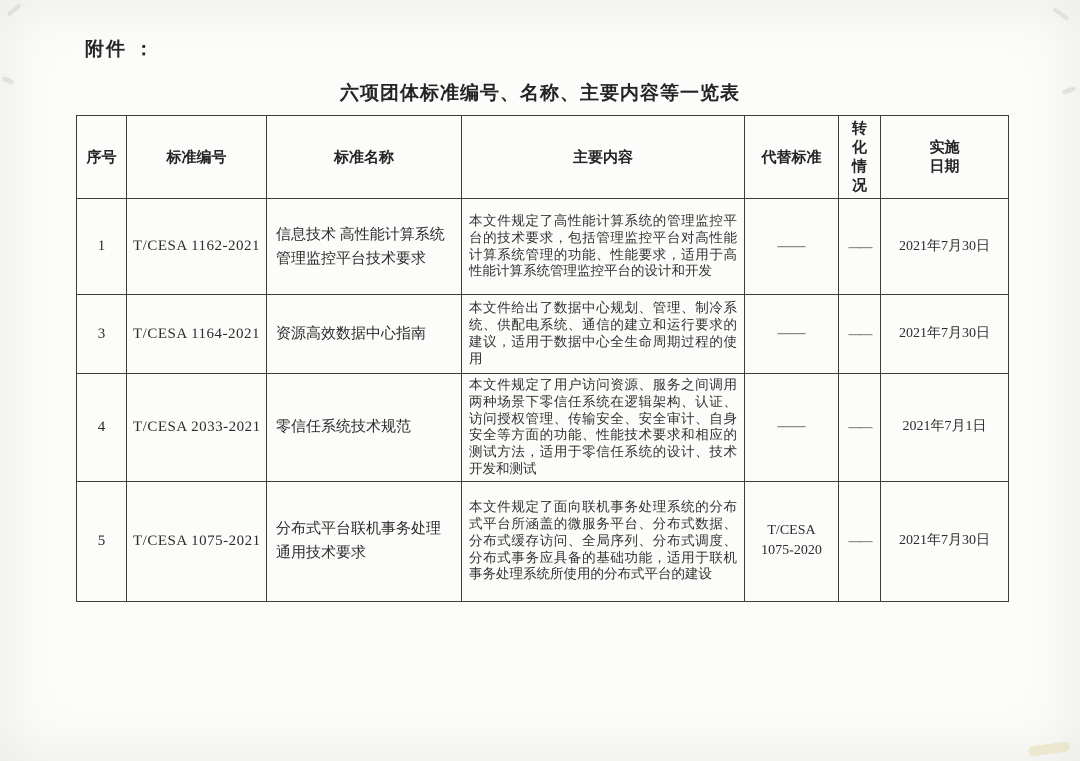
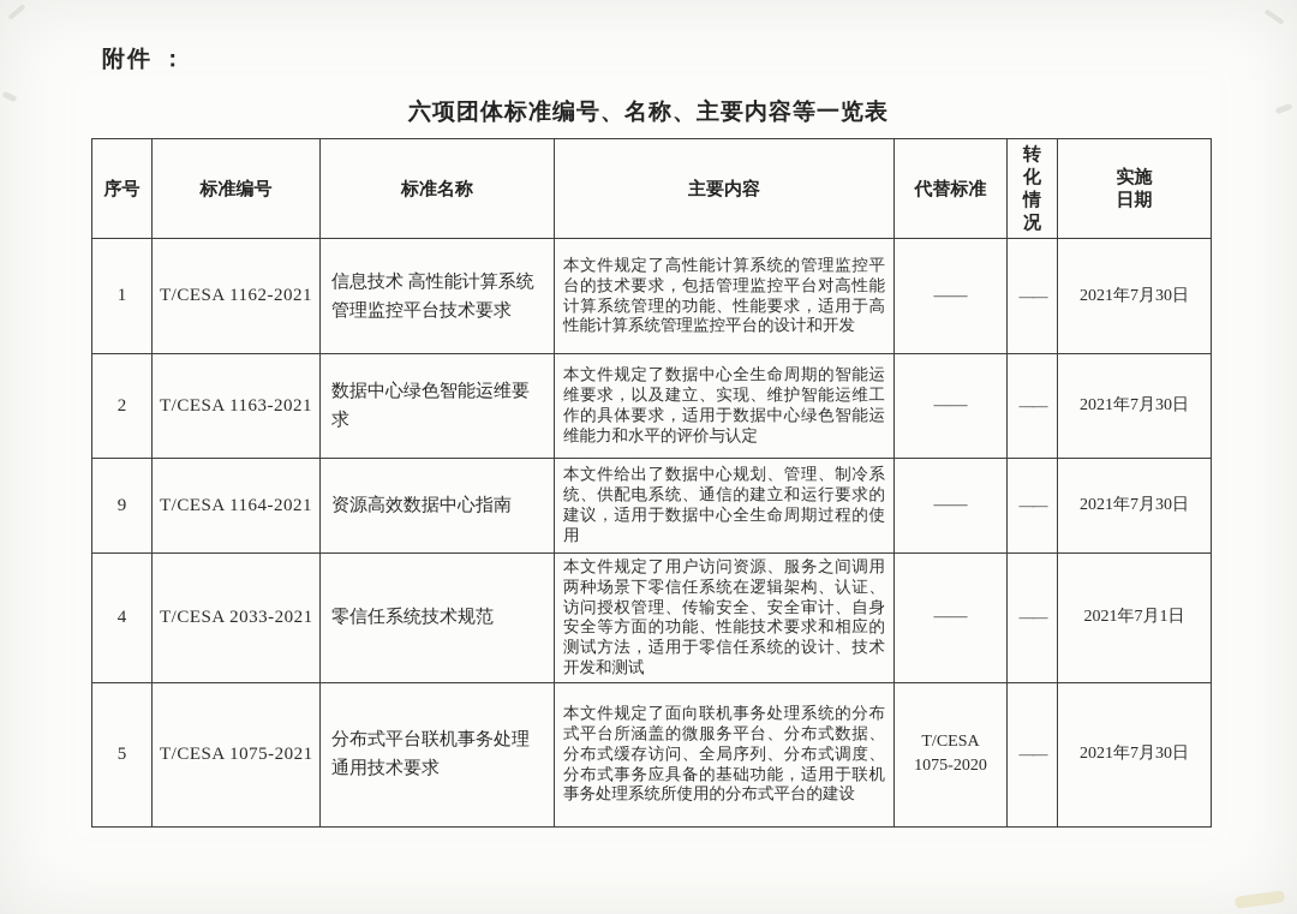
  附件 ：
  六项团体标准编号、名称、主要内容等一览表
  序号	标准编号	标准名称	主要内容	代替标准	转化 情况	实施 日期
  1	T/CESA 1162-2021	信息技术 高性能计算系统管理监控平台技术要求	本文件规定了高性能计算系统的管理监控平台的技术要求，包括管理监控平台对高性能计算系统管理的功能、性能要求，适用于高性能计算系统管理监控平台的设计和开发	——	——	2021年7月30日
+ 2	T/CESA 1163-2021	数据中心绿色智能运维要求	本文件规定了数据中心全生命周期的智能运维要求，以及建立、实现、维护智能运维工作的具体要求，适用于数据中心绿色智能运维能力和水平的评价与认定	——	——	2021年7月30日
- 3	T/CESA 1164-2021	资源高效数据中心指南	本文件给出了数据中心规划、管理、制冷系统、供配电系统、通信的建立和运行要求的建议，适用于数据中心全生命周期过程的使用	——	——	2021年7月30日
+ 9	T/CESA 1164-2021	资源高效数据中心指南	本文件给出了数据中心规划、管理、制冷系统、供配电系统、通信的建立和运行要求的建议，适用于数据中心全生命周期过程的使用	——	——	2021年7月30日
  4	T/CESA 2033-2021	零信任系统技术规范	本文件规定了用户访问资源、服务之间调用两种场景下零信任系统在逻辑架构、认证、访问授权管理、传输安全、安全审计、自身安全等方面的功能、性能技术要求和相应的测试方法，适用于零信任系统的设计、技术开发和测试	——	——	2021年7月1日
  5	T/CESA 1075-2021	分布式平台联机事务处理通用技术要求	本文件规定了面向联机事务处理系统的分布式平台所涵盖的微服务平台、分布式数据、分布式缓存访问、全局序列、分布式调度、分布式事务应具备的基础功能，适用于联机事务处理系统所使用的分布式平台的建设	T/CESA 1075-2020	——	2021年7月30日
